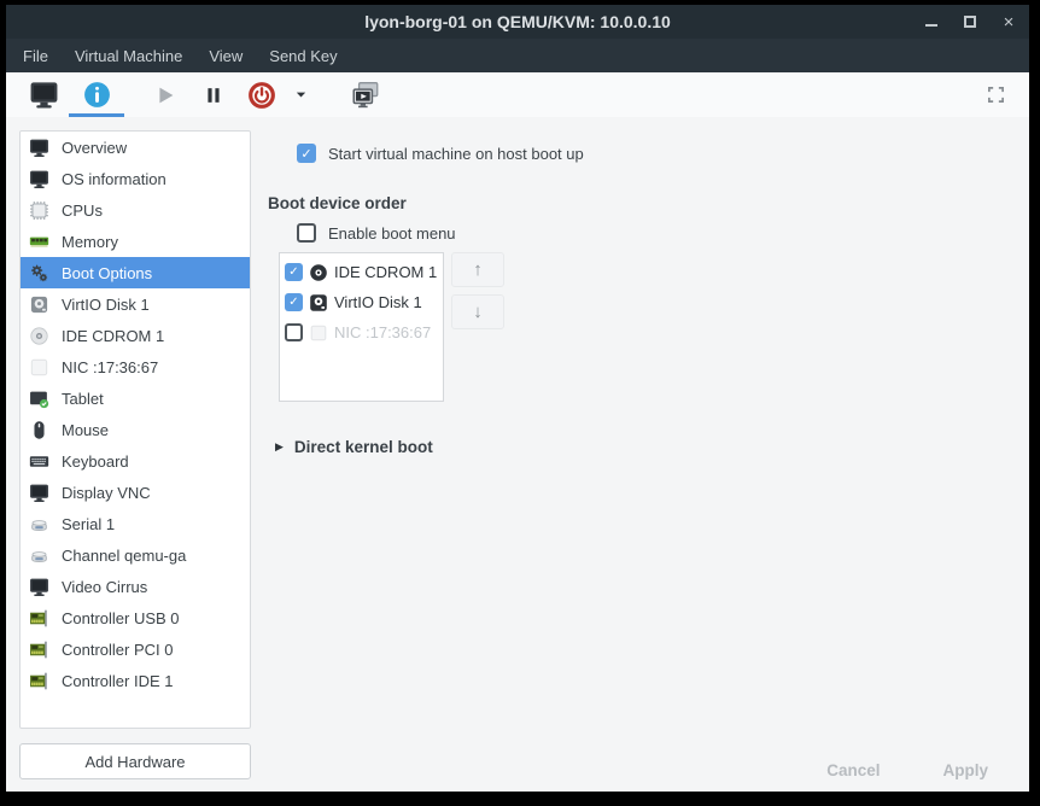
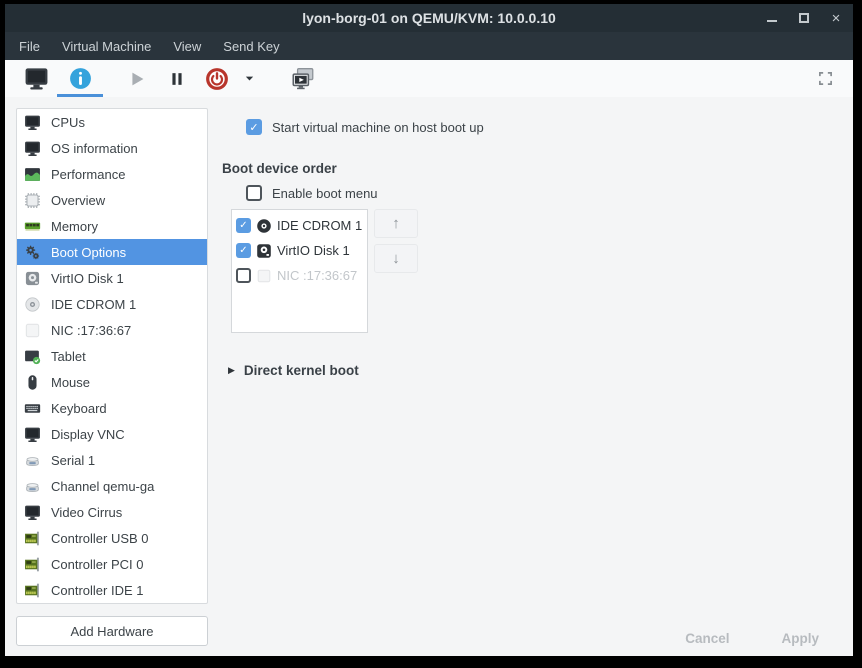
  lyon-borg-01 on QEMU/KVM: 10.0.0.10
  ×
  File
  Virtual Machine
  View
  Send Key
- Overview
+ CPUs
  OS information
+ Performance
- CPUs
+ Overview
  Memory
  Boot Options
  VirtIO Disk 1
  IDE CDROM 1
  NIC :17:36:67
  Tablet
  Mouse
  Keyboard
  Display VNC
  Serial 1
  Channel qemu-ga
  Video Cirrus
  Controller USB 0
  Controller PCI 0
  Controller IDE 1
  Add Hardware
  ✓
  Start virtual machine on host boot up
  Boot device order
  Enable boot menu
  ✓
  IDE CDROM 1
  ✓
  VirtIO Disk 1
  NIC :17:36:67
  ↑
  ↓
  ▶
  Direct kernel boot
  Cancel
  Apply
